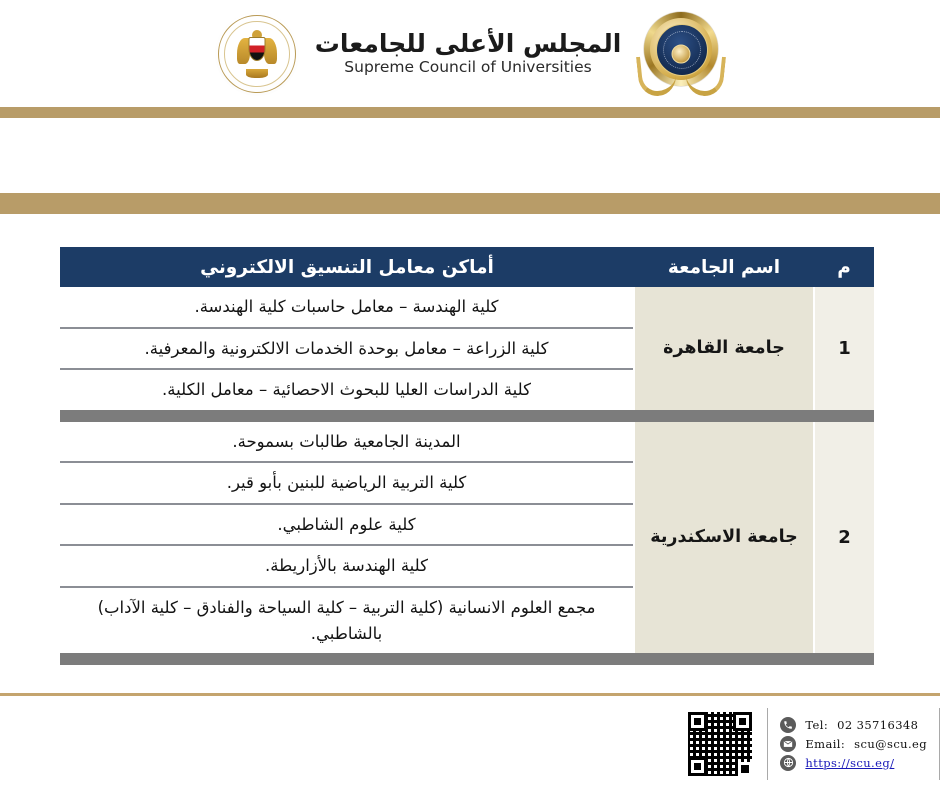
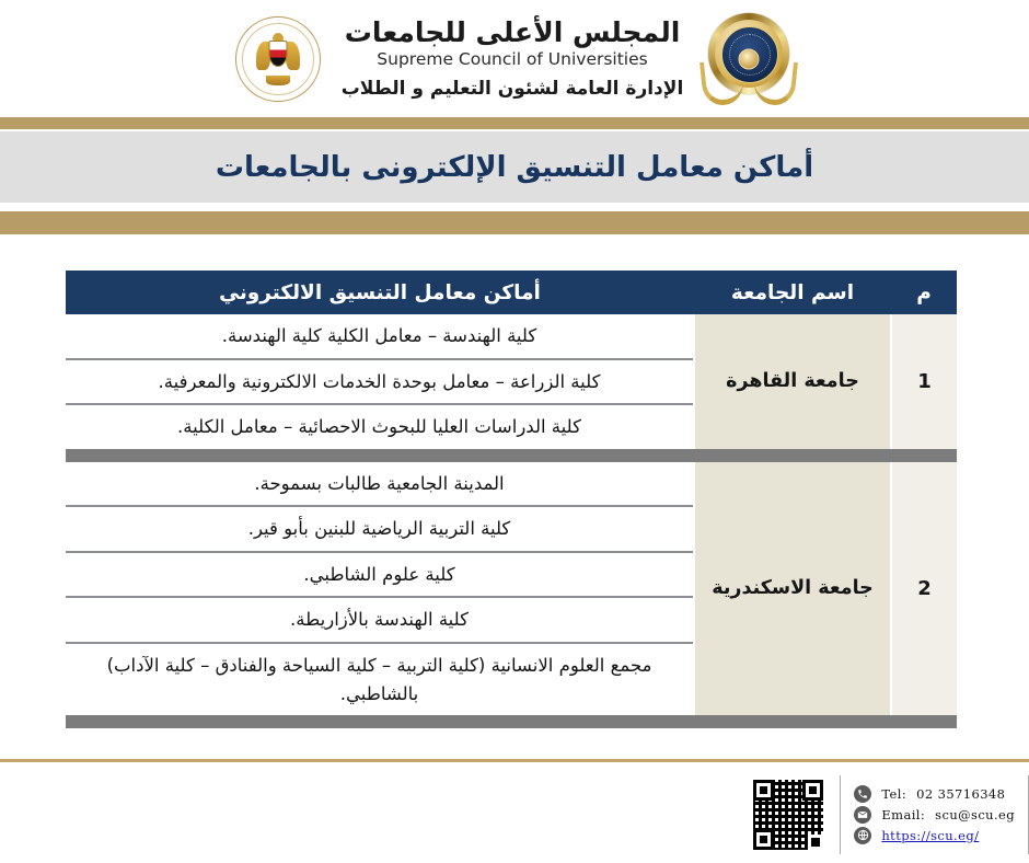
  المجلس الأعلى للجامعات
  Supreme Council of Universities
+ الإدارة العامة لشئون التعليم و الطلاب
+ أماكن معامل التنسيق الإلكترونى بالجامعات
  م	اسم الجامعة	أماكن معامل التنسيق الالكتروني
- 1	جامعة القاهرة	كلية الهندسة – معامل حاسبات كلية الهندسة.
+ 1	جامعة القاهرة	كلية الهندسة – معامل الكلية كلية الهندسة.
  كلية الزراعة – معامل بوحدة الخدمات الالكترونية والمعرفية.
  كلية الدراسات العليا للبحوث الاحصائية – معامل الكلية.
  2	جامعة الاسكندرية	المدينة الجامعية طالبات بسموحة.
  كلية التربية الرياضية للبنين بأبو قير.
  كلية علوم الشاطبي.
  كلية الهندسة بالأزاريطة.
  مجمع العلوم الانسانية (كلية التربية – كلية السياحة والفنادق – كلية الآداب) بالشاطبي.
  Tel:
  02 35716348
  Email:
  scu@scu.eg
  https://scu.eg/
